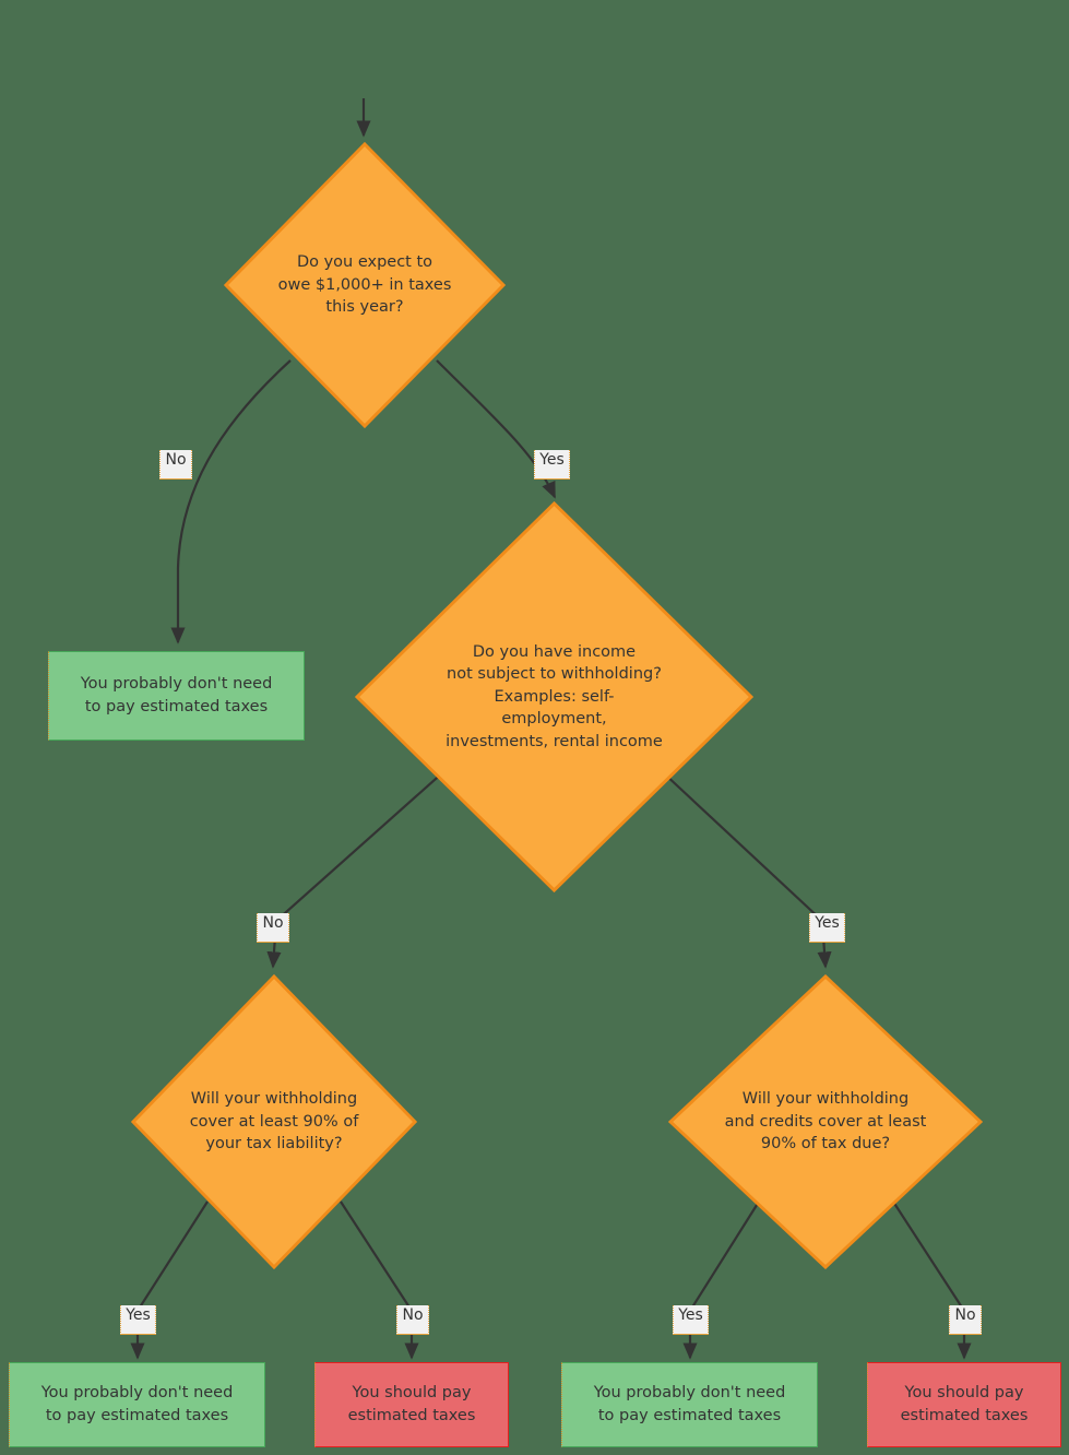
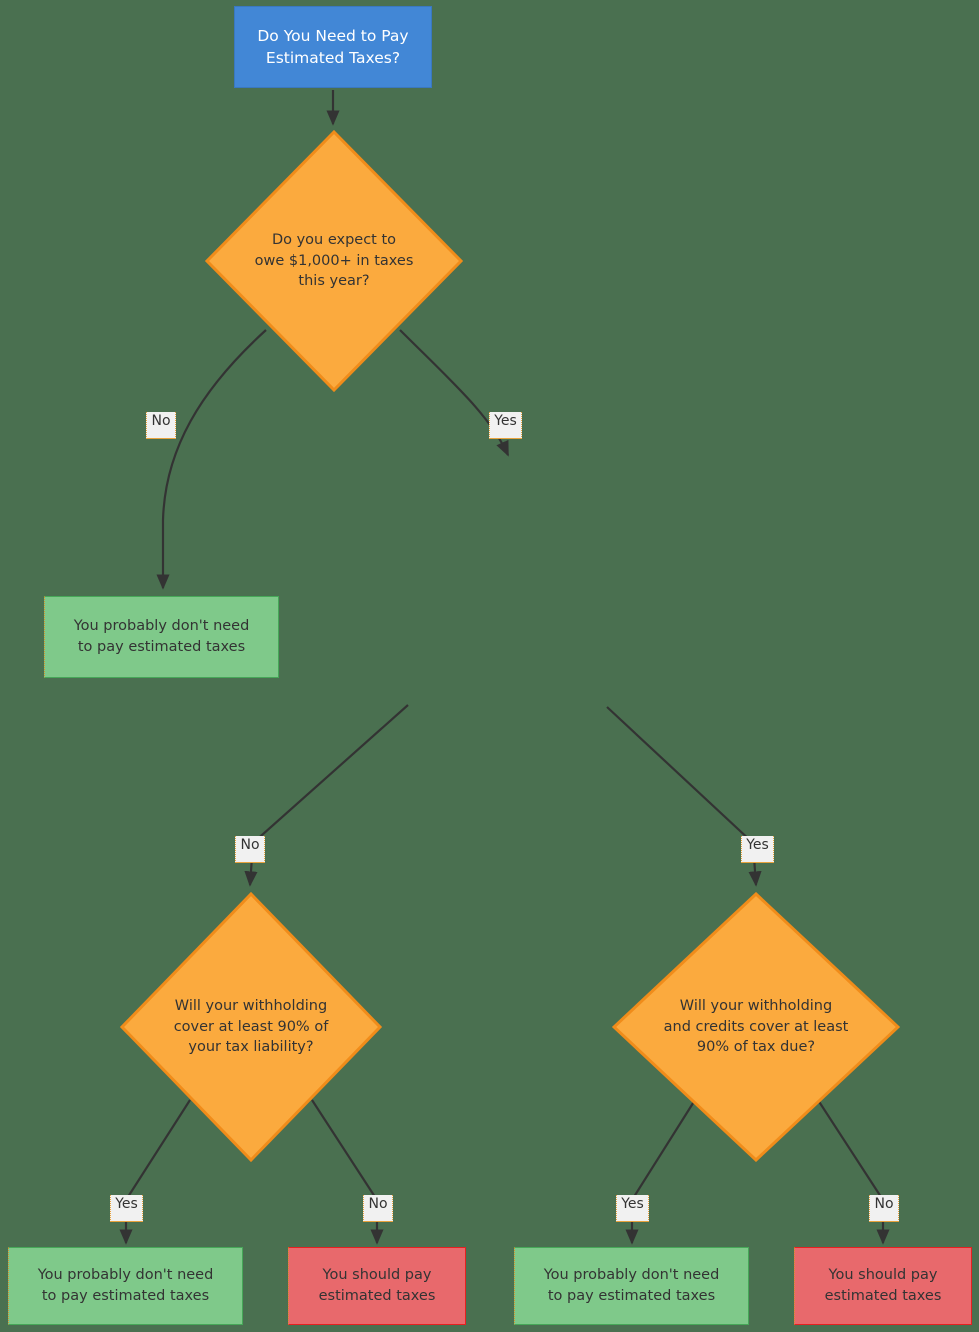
+ Do You Need to Pay
+ Estimated Taxes?
  Do you expect to
  owe $1,000+ in taxes
  this year?
- Do you have income
- not subject to withholding?
- Examples: self-
- employment,
- investments, rental income
  Will your withholding
  cover at least 90% of
  your tax liability?
  Will your withholding
  and credits cover at least
  90% of tax due?
  You probably don't need
  to pay estimated taxes
  You probably don't need
  to pay estimated taxes
  You should pay
  estimated taxes
  You probably don't need
  to pay estimated taxes
  You should pay
  estimated taxes
  No
  Yes
  No
  Yes
  Yes
  No
  Yes
  No
